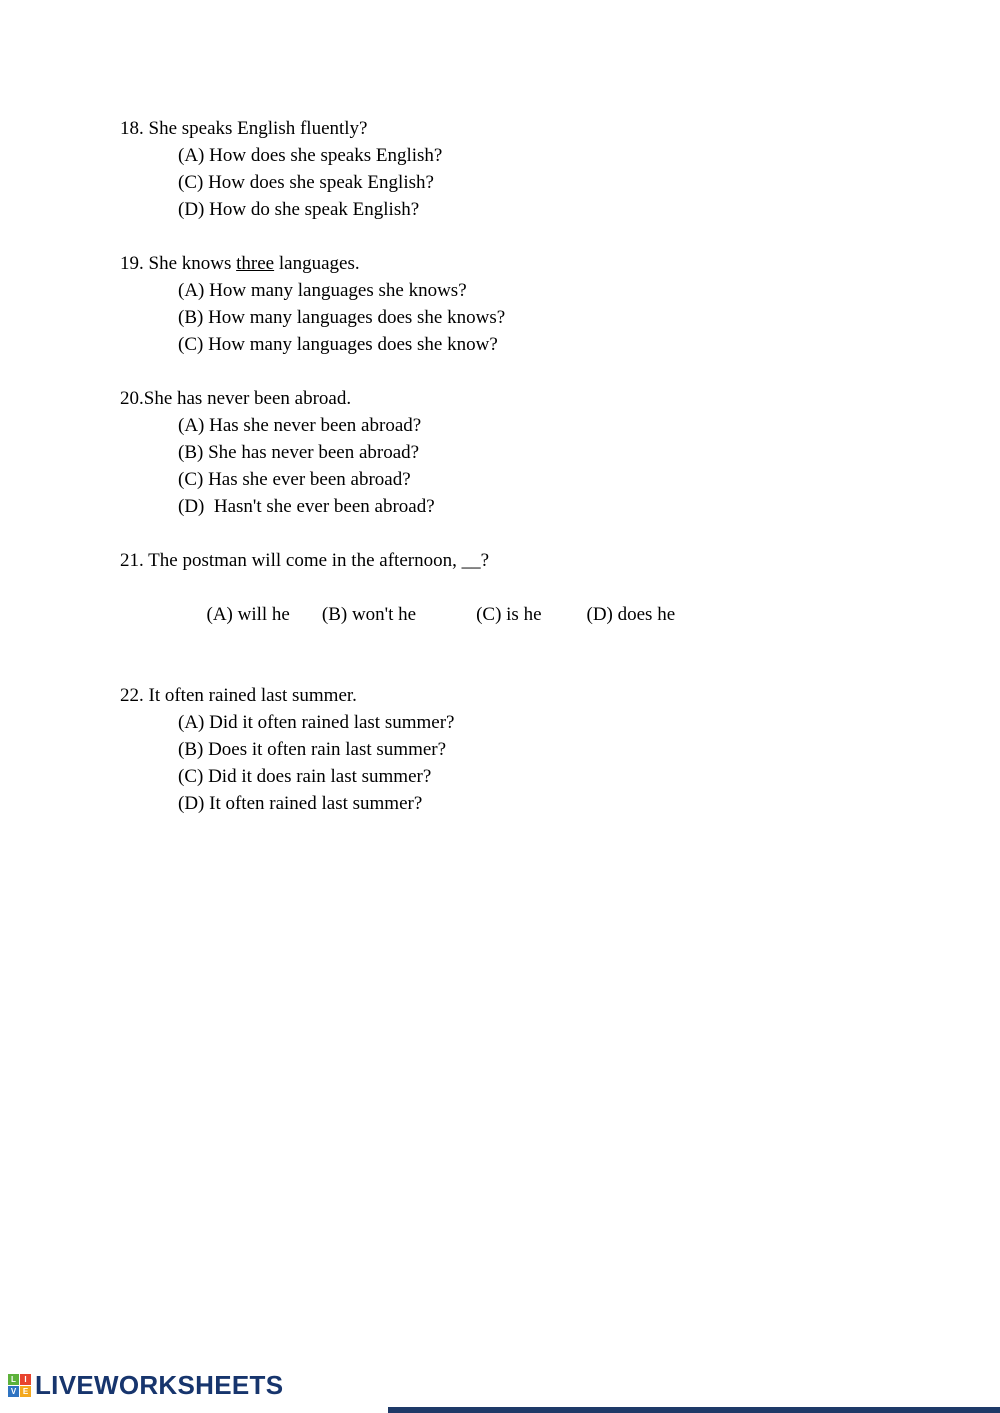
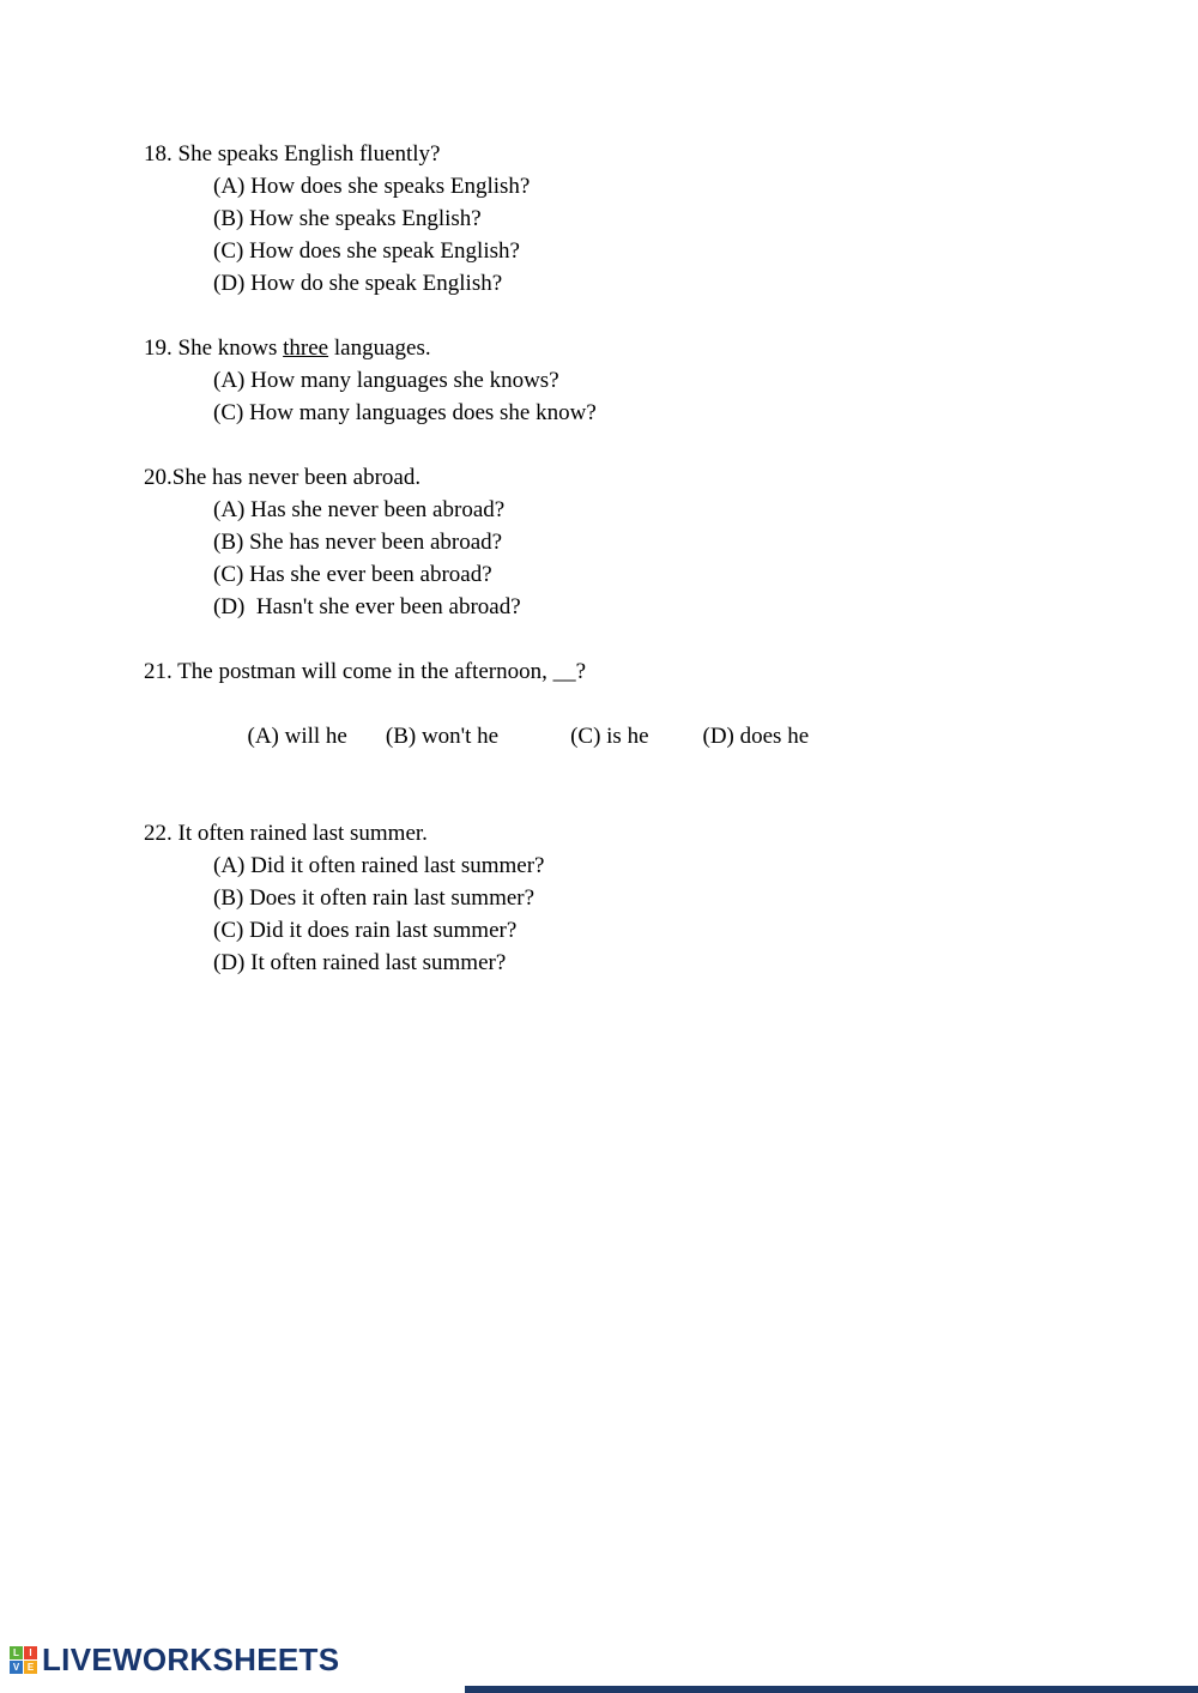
  18. She speaks English fluently?
  (A) How does she speaks English?
+ (B) How she speaks English?
  (C) How does she speak English?
  (D) How do she speak English?
  19. She knows three languages.
  (A) How many languages she knows?
- (B) How many languages does she knows?
  (C) How many languages does she know?
  20.She has never been abroad.
  (A) Has she never been abroad?
  (B) She has never been abroad?
  (C) Has she ever been abroad?
  (D) Hasn't she ever been abroad?
  21. The postman will come in the afternoon, __?
  (A) will he (B) won't he (C) is he (D) does he
  22. It often rained last summer.
  (A) Did it often rained last summer?
  (B) Does it often rain last summer?
  (C) Did it does rain last summer?
  (D) It often rained last summer?
  L
  I
  V
  E
  LIVEWORKSHEETS
